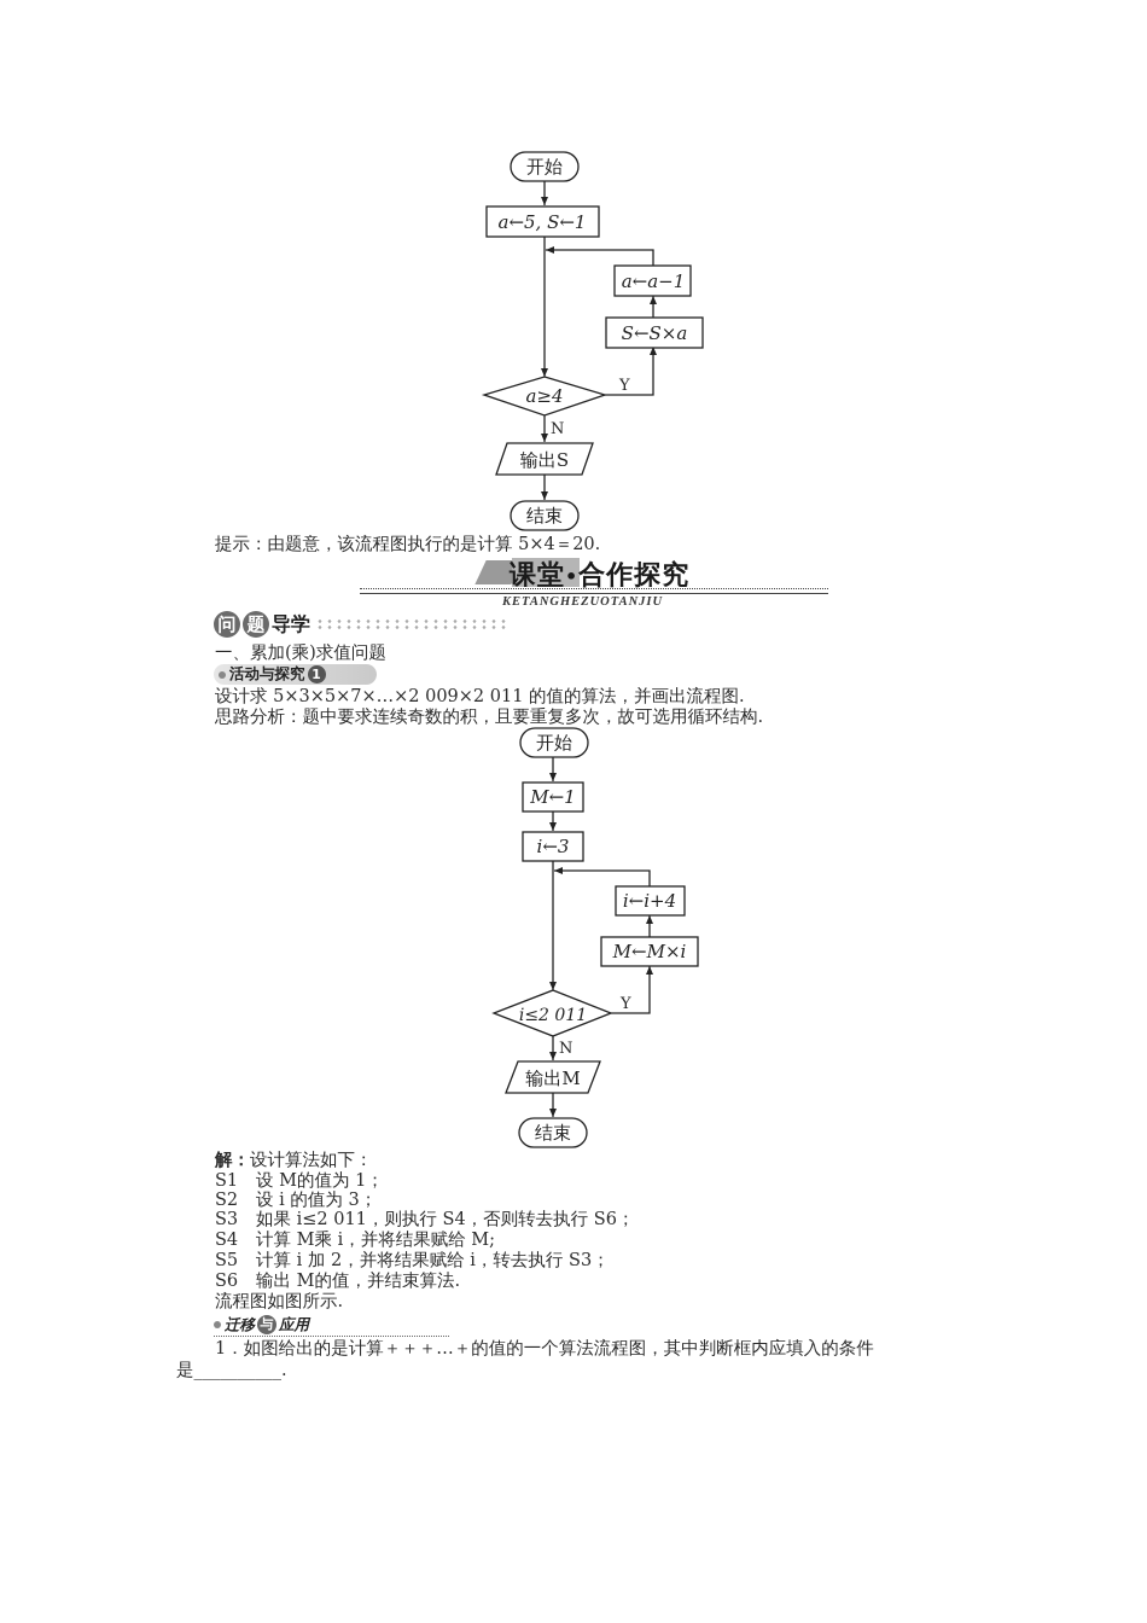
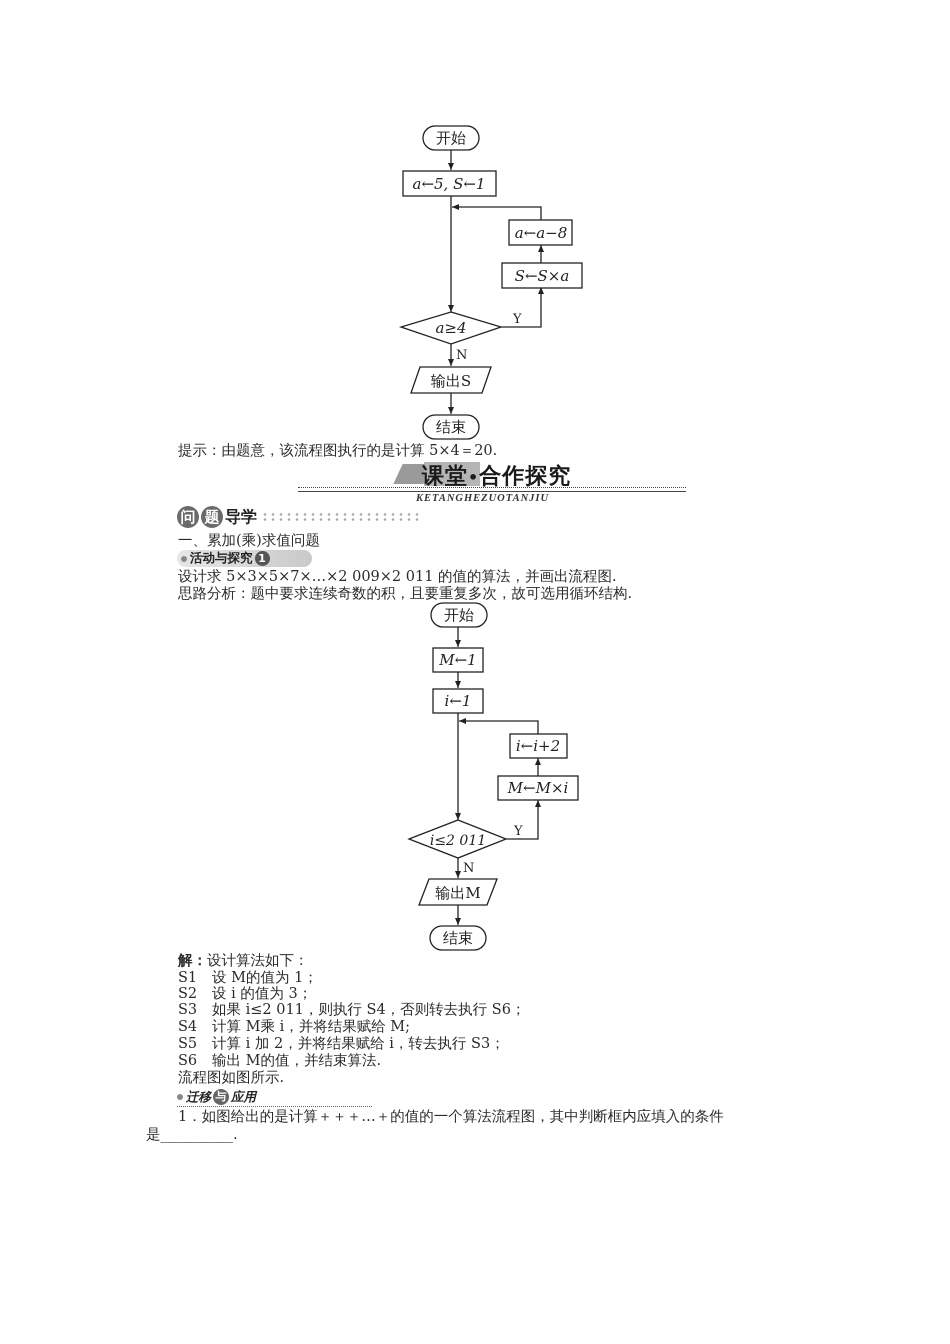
  开始
  a←5, S←1
  a≥4
  Y
  S←S×a
- a←a−1
+ a←a−8
  N
  输出S
  结束
  提示：由题意，该流程图执行的是计算 5×4＝20.
  课堂•合作探究
  KETANGHEZUOTANJIU
  问
  题
  导学
  一、累加(乘)求值问题
  活动与探究
  1
  设计求 5×3×5×7×…×2 009×2 011 的值的算法，并画出流程图.
  思路分析：题中要求连续奇数的积，且要重复多次，故可选用循环结构.
  开始
  M←1
- i←3
+ i←1
  i≤2 011
  Y
  M←M×i
- i←i+4
+ i←i+2
  N
  输出M
  结束
  解：设计算法如下：
  S1 设 M的值为 1；
  S2 设 i 的值为 3；
  S3 如果 i≤2 011，则执行 S4，否则转去执行 S6；
  S4 计算 M乘 i，并将结果赋给 M;
  S5 计算 i 加 2，并将结果赋给 i，转去执行 S3；
  S6 输出 M的值，并结束算法.
  流程图如图所示.
  迁移
  与
  应用
  1．如图给出的是计算＋＋＋…＋的值的一个算法流程图，其中判断框内应填入的条件
  是__________.
